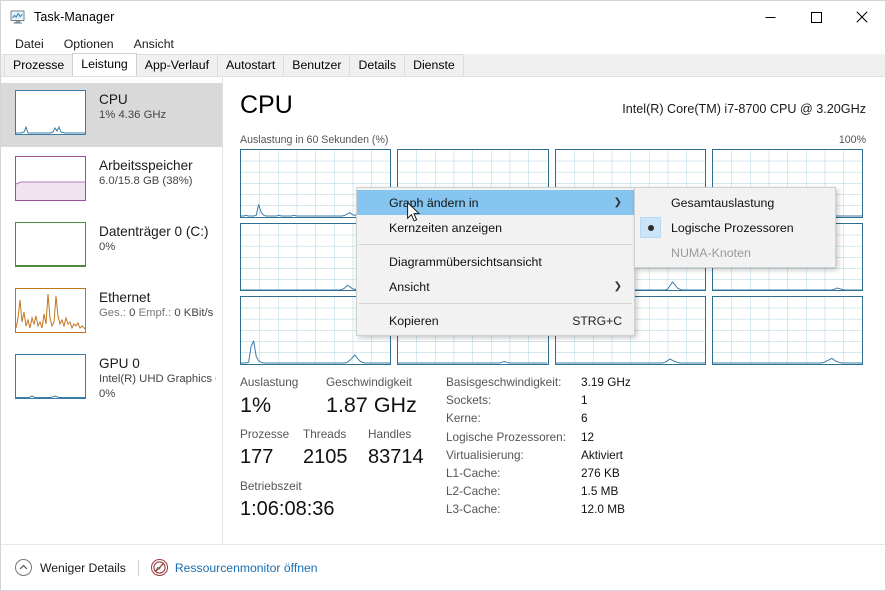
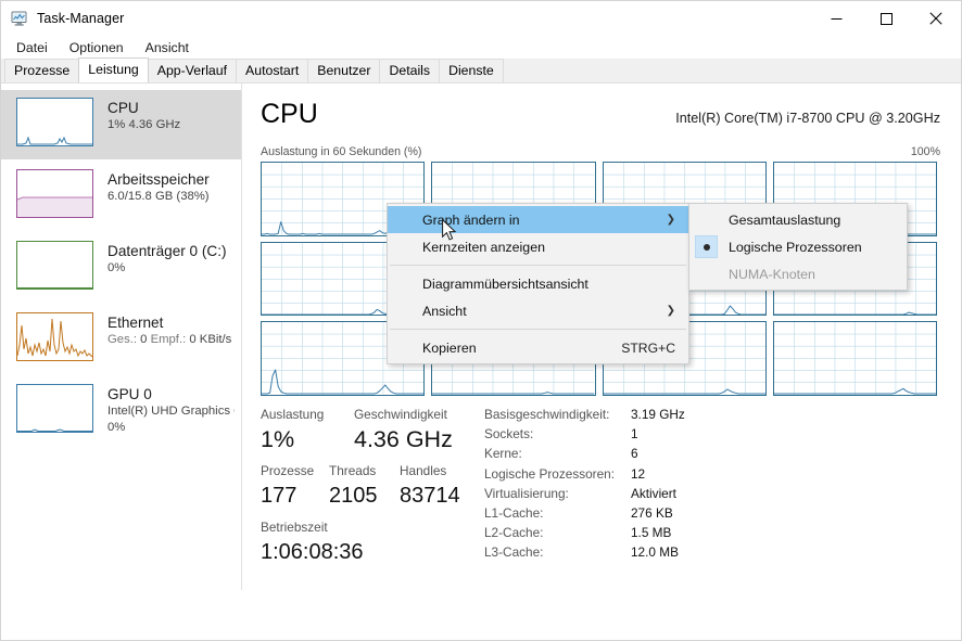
  Task-Manager
  Datei
  Optionen
  Ansicht
  Prozesse
  Leistung
  App-Verlauf
  Autostart
  Benutzer
  Details
  Dienste
  CPU
  1% 4.36 GHz
  Arbeitsspeicher
  6.0/15.8 GB (38%)
  Datenträger 0 (C:)
  0%
  Ethernet
  Ges.: 0 Empf.: 0 KBit/s
  GPU 0
  Intel(R) UHD Graphics
  0%
  CPU
  Intel(R) Core(TM) i7-8700 CPU @ 3.20GHz
  Auslastung in 60 Sekunden (%)
  100%
  Auslastung
  1%
  Geschwindigkeit
- 1.87 GHz
+ 4.36 GHz
  Prozesse
  177
  Threads
  2105
  Handles
  83714
  Betriebszeit
  1:06:08:36
  Basisgeschwindigkeit:
  3.19 GHz
  Sockets:
  1
  Kerne:
  6
  Logische Prozessoren:
  12
  Virtualisierung:
  Aktiviert
  L1-Cache:
  276 KB
  L2-Cache:
  1.5 MB
  L3-Cache:
  12.0 MB
- Weniger Details
- Ressourcenmonitor öffnen
  Graph ändern in
  ❯
  Kernzeiten anzeigen
  Diagrammübersichtsansicht
  Ansicht
  ❯
  Kopieren
  STRG+C
  Gesamtauslastung
  Logische Prozessoren
  NUMA-Knoten
